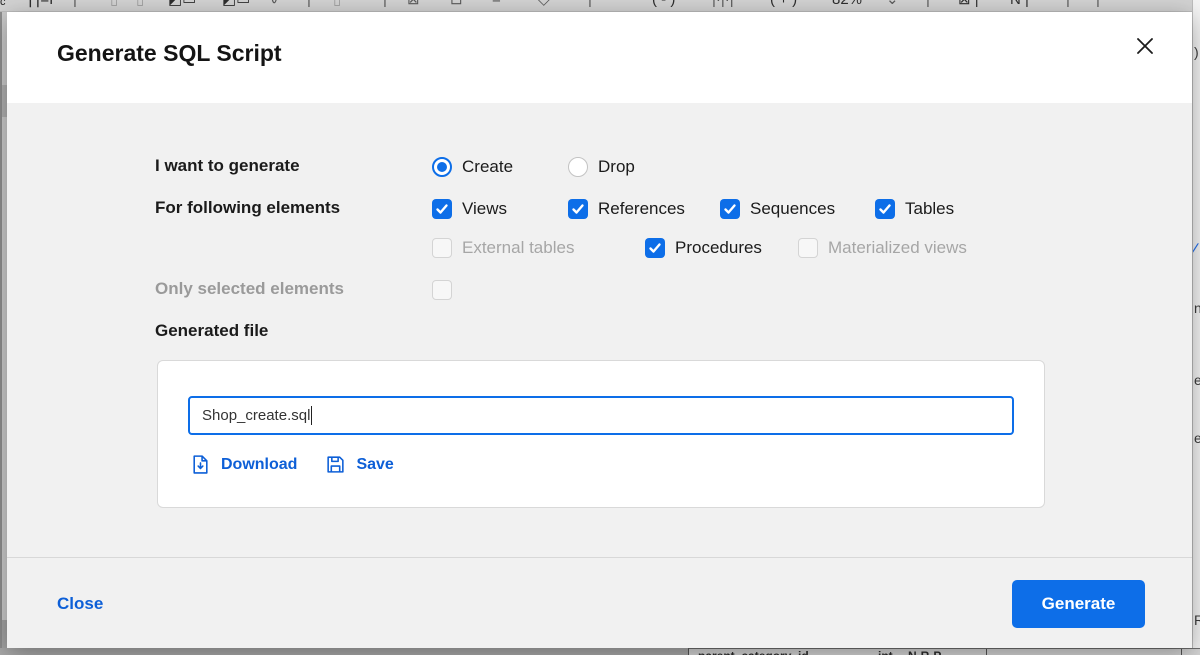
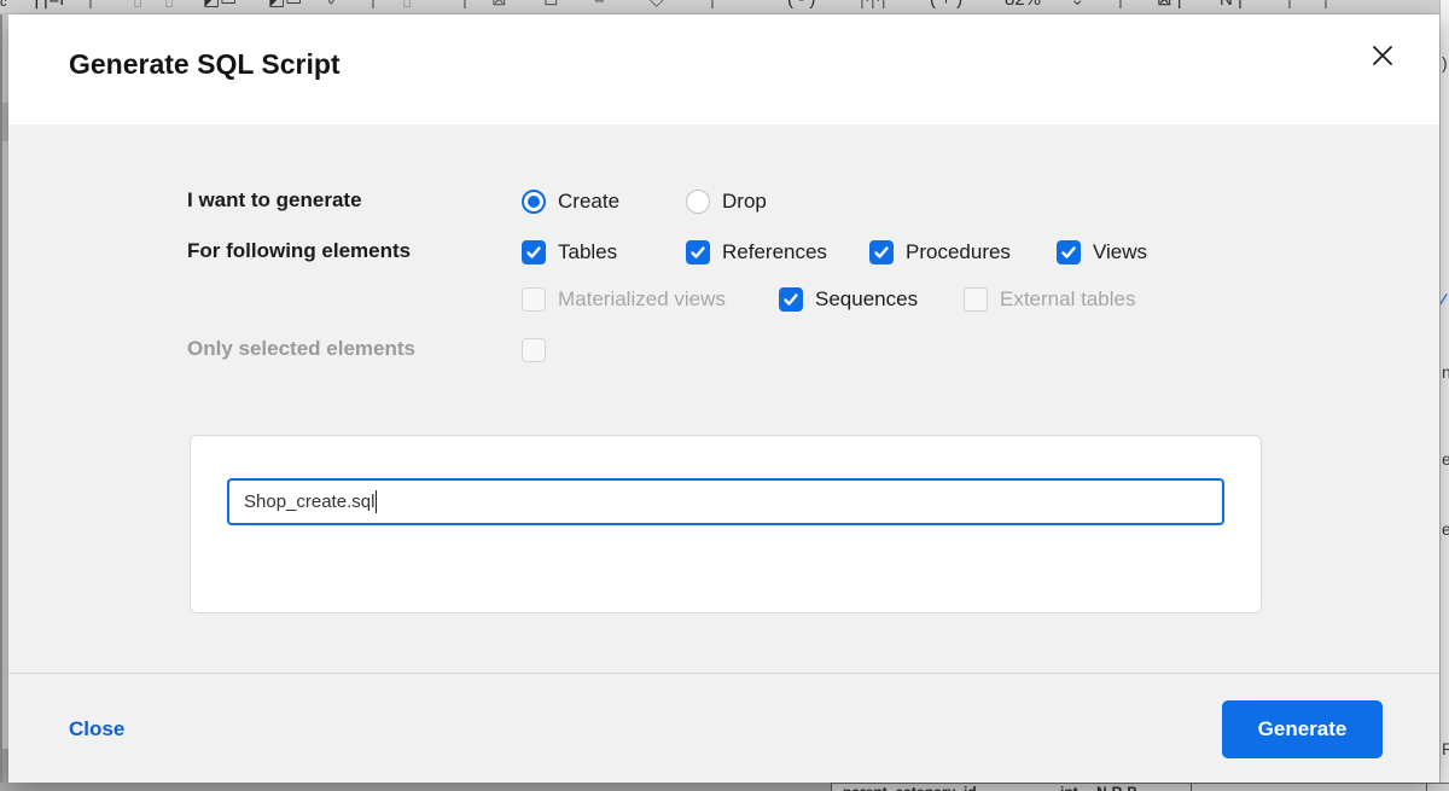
  c
  )
  ∕
  n
  e
  e
  R
  Generate SQL Script
  I want to generate
  Create
  Drop
  For following elements
- Views
+ Tables
  References
- Sequences
+ Procedures
- Tables
+ Views
- External tables
+ Materialized views
- Procedures
+ Sequences
- Materialized views
+ External tables
  Only selected elements
- Generated file
  Shop_create.sql
- Download
- Save
  Close
  Generate
